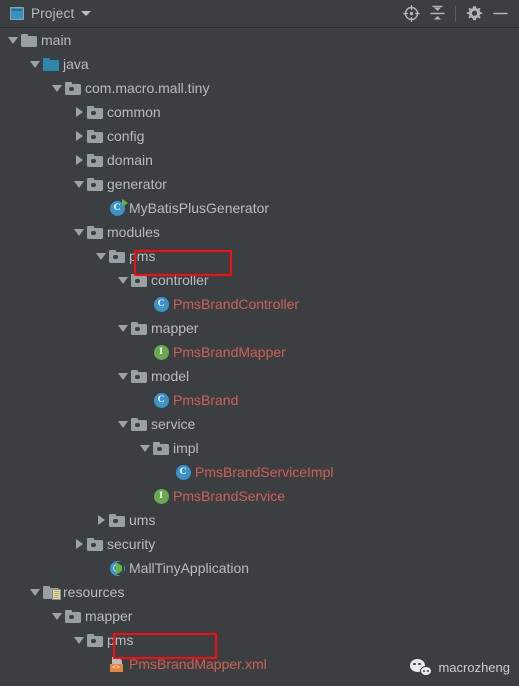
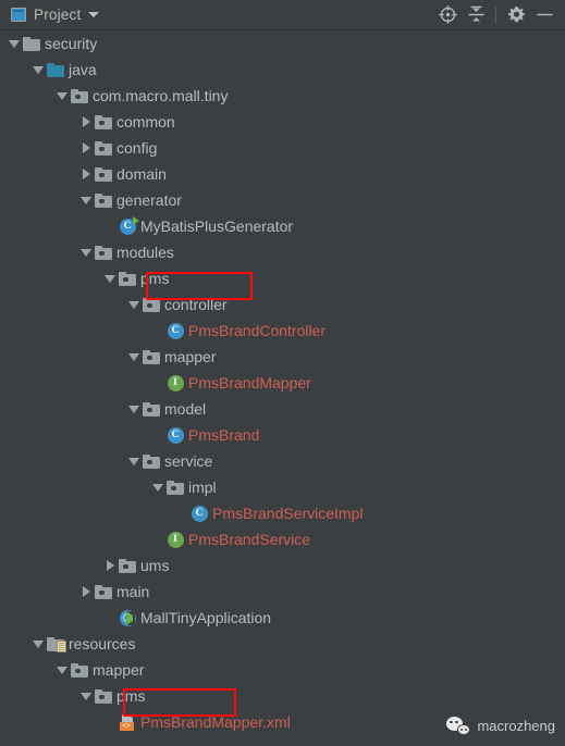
  Project
- main
+ security
  java
  com.macro.mall.tiny
  common
  config
  domain
  generator
  C
  MyBatisPlusGenerator
  modules
  pms
  controller
  C
  PmsBrandController
  mapper
  I
  PmsBrandMapper
  model
  C
  PmsBrand
  service
  impl
  C
  PmsBrandServiceImpl
  I
  PmsBrandService
  ums
- security
+ main
  MallTinyApplication
  resources
  mapper
  pms
  PmsBrandMapper.xml
  macrozheng
